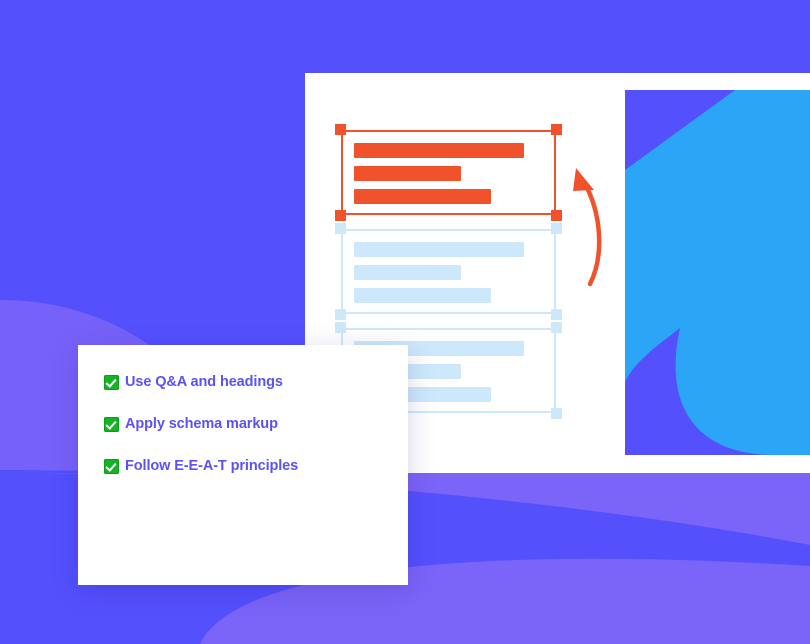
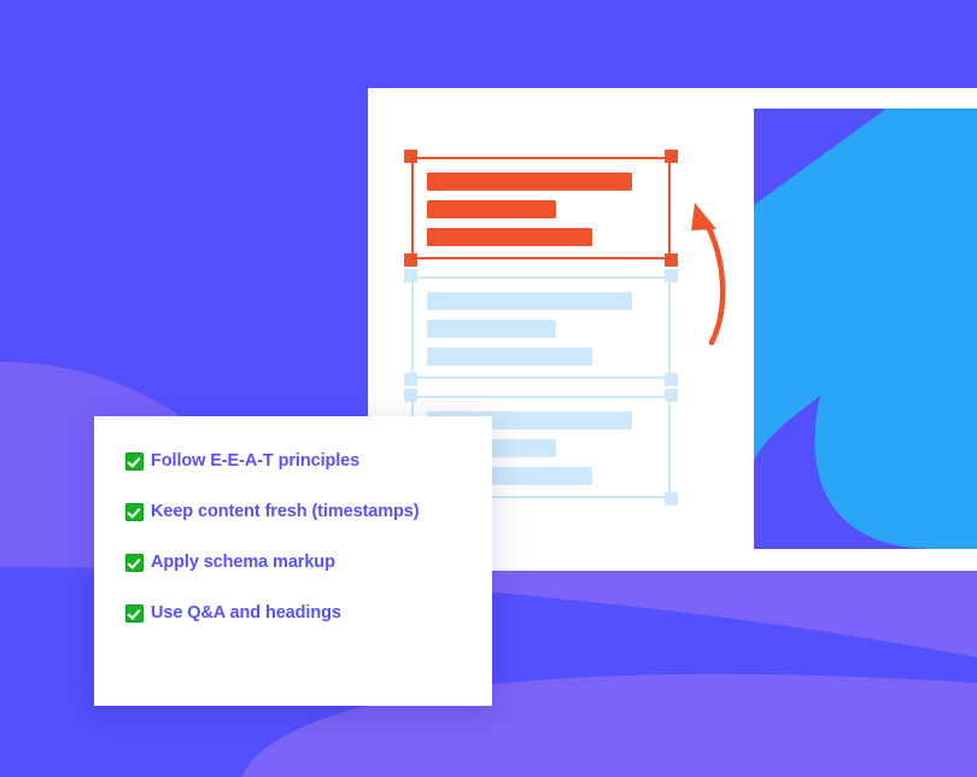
- Use Q&A and headings
+ Follow E-E-A-T principles
+ Keep content fresh (timestamps)
  Apply schema markup
- Follow E-E-A-T principles
+ Use Q&A and headings
